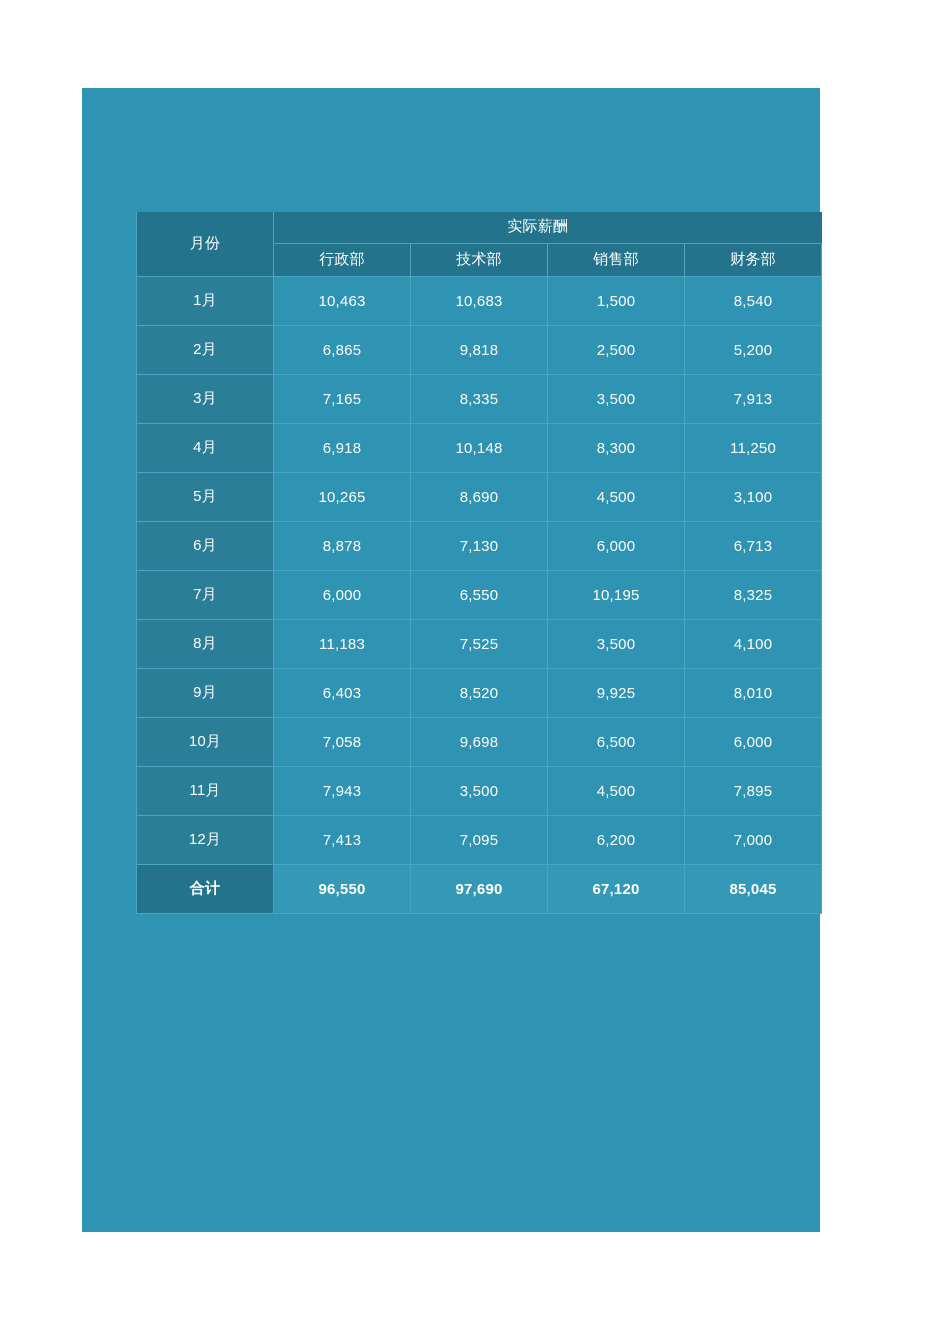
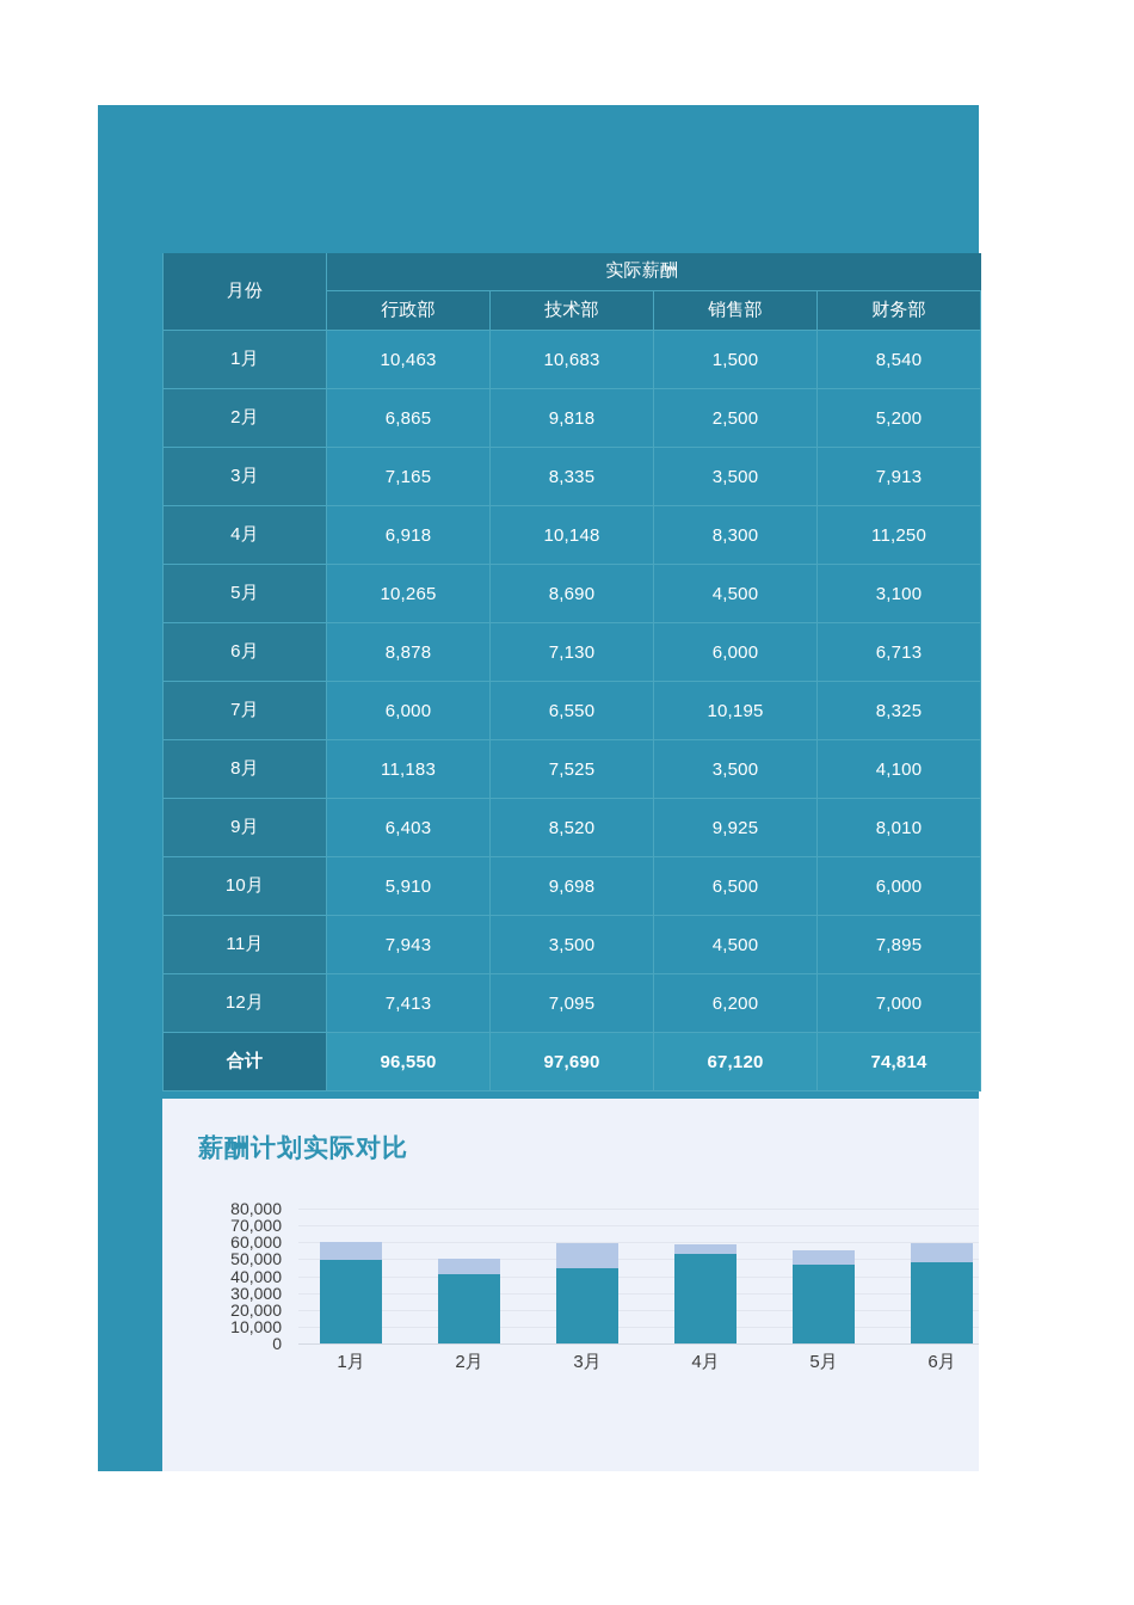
  月份	实际薪酬
  行政部	技术部	销售部	财务部
  1月	10,463	10,683	1,500	8,540
  2月	6,865	9,818	2,500	5,200
  3月	7,165	8,335	3,500	7,913
  4月	6,918	10,148	8,300	11,250
  5月	10,265	8,690	4,500	3,100
  6月	8,878	7,130	6,000	6,713
  7月	6,000	6,550	10,195	8,325
  8月	11,183	7,525	3,500	4,100
  9月	6,403	8,520	9,925	8,010
- 10月	7,058	9,698	6,500	6,000
+ 10月	5,910	9,698	6,500	6,000
  11月	7,943	3,500	4,500	7,895
  12月	7,413	7,095	6,200	7,000
- 合计	96,550	97,690	67,120	85,045
+ 合计	96,550	97,690	67,120	74,814
+ 薪酬计划实际对比
+ 0
+ 10,000
+ 20,000
+ 30,000
+ 40,000
+ 50,000
+ 60,000
+ 70,000
+ 80,000
+ 1月
+ 2月
+ 3月
+ 4月
+ 5月
+ 6月
